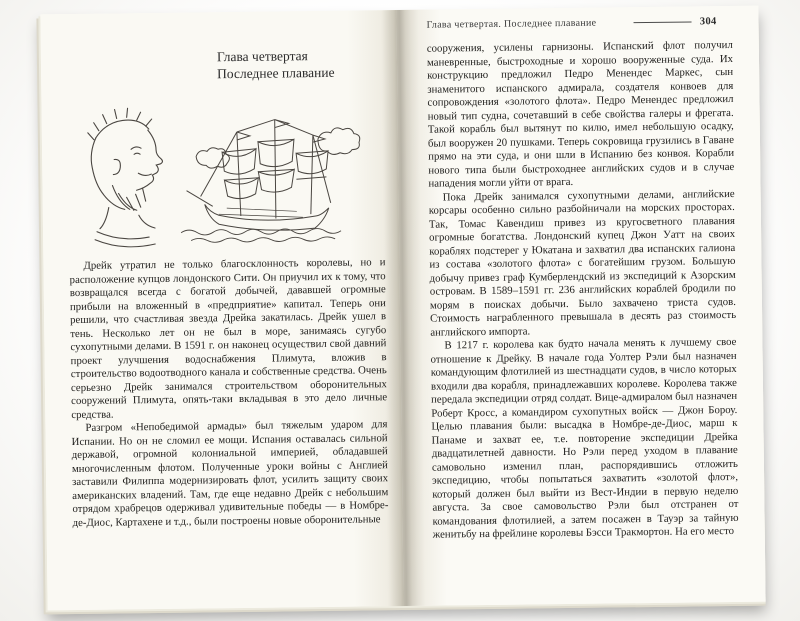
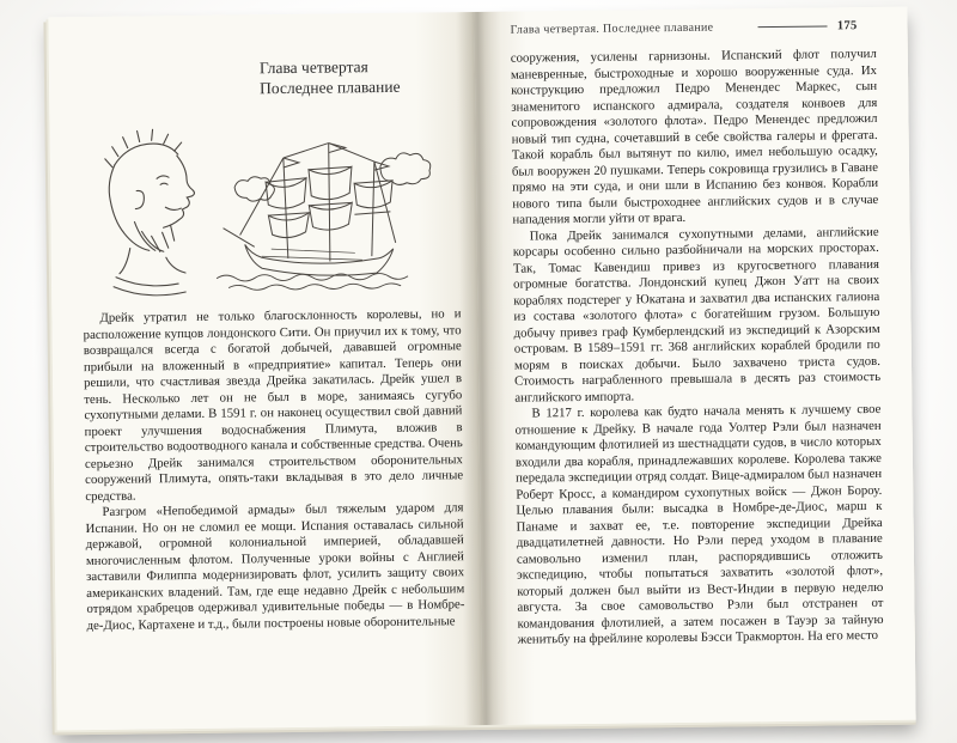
  Глава четвертая
  Последнее плавание
  Дрейк утратил не только благосклонность королевы, но расположение купцов лондонского Сити. Он приучил их к тому, чт возвращался всегда с богатой добычей, дававшей огромны прибыли на вложенный в «предприятие» капитал. Теперь он решили, что счастливая звезда Дрейка закатилась. Дрейк ушел тень. Несколько лет он не был в море, занимаясь сугуб сухопутными делами. В 1591 г. он наконец осуществил свой давни проект улучшения водоснабжения Плимута, вложив строительство водоотводного канала и собственные средства. Очен серьезно Дрейк занимался строительством оборонительны сооружений Плимута, опять-таки вкладывая в это дело личны средства.
  Разгром «Непобедимой армады» был тяжелым ударом дл Испании. Но он не сломил ее мощи. Испания оставалась сильно державой, огромной колониальной империей, обладавше многочисленным флотом. Полученные уроки войны с Англие заставили Филиппа модернизировать флот, усилить защиту свои американских владений. Там, где еще недавно Дрейк с небольшим отрядом храбрецов одерживал удивительные победы — в Номбреде-Диос, Картахене и т.д., были построены новые оборонительные
  Глава четвертая. Последнее плавание
- 304
+ 175
  сооружения, усилены гарнизоны. Испанский флот получил маневренные, быстроходные и хорошо вооруженные суда. Их конструкцию предложил Педро Менендес Маркес, сын знаменитого испанского адмирала, создателя конвоев для сопровождения «золотого флота». Педро Менендес предложил новый тип судна, сочетавший в себе свойства галеры и фрегата. Такой корабль был вытянут по килю, имел небольшую осадку, был вооружен 20 пушками. Теперь сокровища грузились в Гаване прямо на эти суда, и они шли в Испанию без конвоя. Корабли нового типа были быстроходнее английских судов и в случае нападения могли уйти от врага.
- Пока Дрейк занимался сухопутными делами, английские корсары особенно сильно разбойничали на морских просторах. Так, Томас Кавендиш привез из кругосветного плавания огромные богатства. Лондонский купец Джон Уатт на своих кораблях подстерег у Юкатана и захватил два испанских галиона из состава «золотого флота» с богатейшим грузом. Большую добычу привез граф Кумберлендский из экспедиций к Азорским островам. В 1589–1591 гг. 236 английских кораблей бродили по морям в поисках добычи. Было захвачено триста судов. Стоимость награбленного превышала в десять раз стоимость английского импорта.
+ Пока Дрейк занимался сухопутными делами, английские корсары особенно сильно разбойничали на морских просторах. Так, Томас Кавендиш привез из кругосветного плавания огромные богатства. Лондонский купец Джон Уатт на своих кораблях подстерег у Юкатана и захватил два испанских галиона из состава «золотого флота» с богатейшим грузом. Большую добычу привез граф Кумберлендский из экспедиций к Азорским островам. В 1589–1591 гг. 368 английских кораблей бродили по морям в поисках добычи. Было захвачено триста судов. Стоимость награбленного превышала в десять раз стоимость английского импорта.
  В 1217 г. королева как будто начала менять к лучшему свое отношение к Дрейку. В начале года Уолтер Рэли был назначен командующим флотилией из шестнадцати судов, в число которых входили два корабля, принадлежавших королеве. Королева также передала экспедиции отряд солдат. Вице-адмиралом был назначен Роберт Кросс, а командиром сухопутных войск — Джон Бороу. Целью плавания были: высадка в Номбре-де-Диос, марш к Панаме и захват ее, т.е. повторение экспедиции Дрейка двадцатилетней давности. Но Рэли перед уходом в плавание самовольно изменил план, распорядившись отложить экспедицию, чтобы попытаться захватить «золотой флот», который должен был выйти из Вест-Индии в первую неделю августа. За свое самовольство Рэли был отстранен от командования флотилией, а затем посажен в Тауэр за тайную женитьбу на фрейлине королевы Бэсси Тракмортон. На его место
